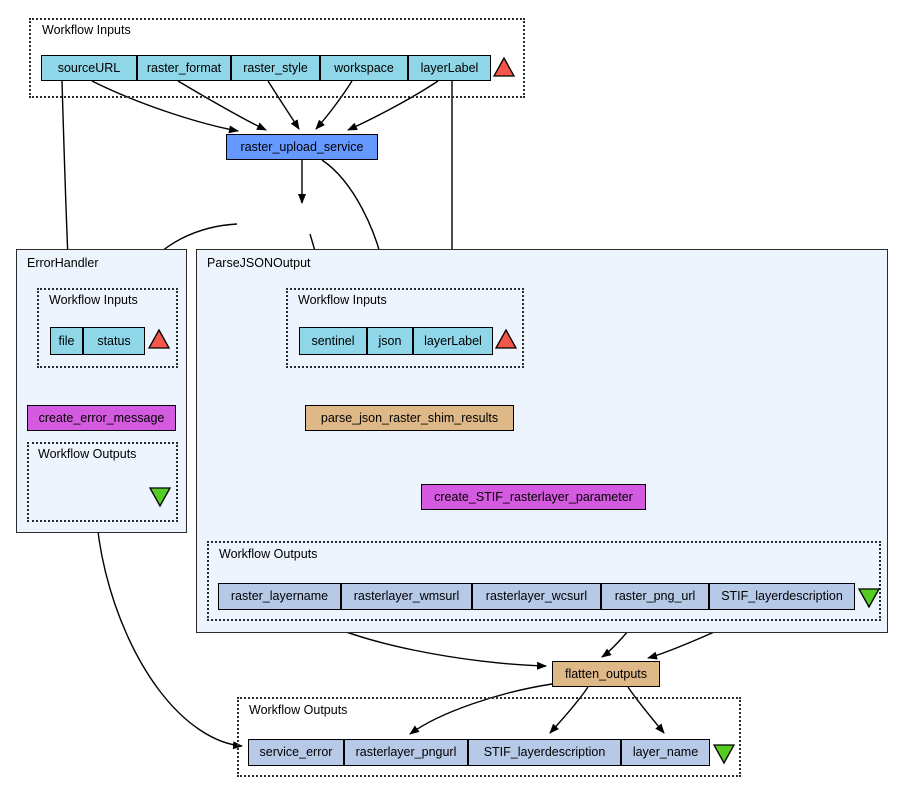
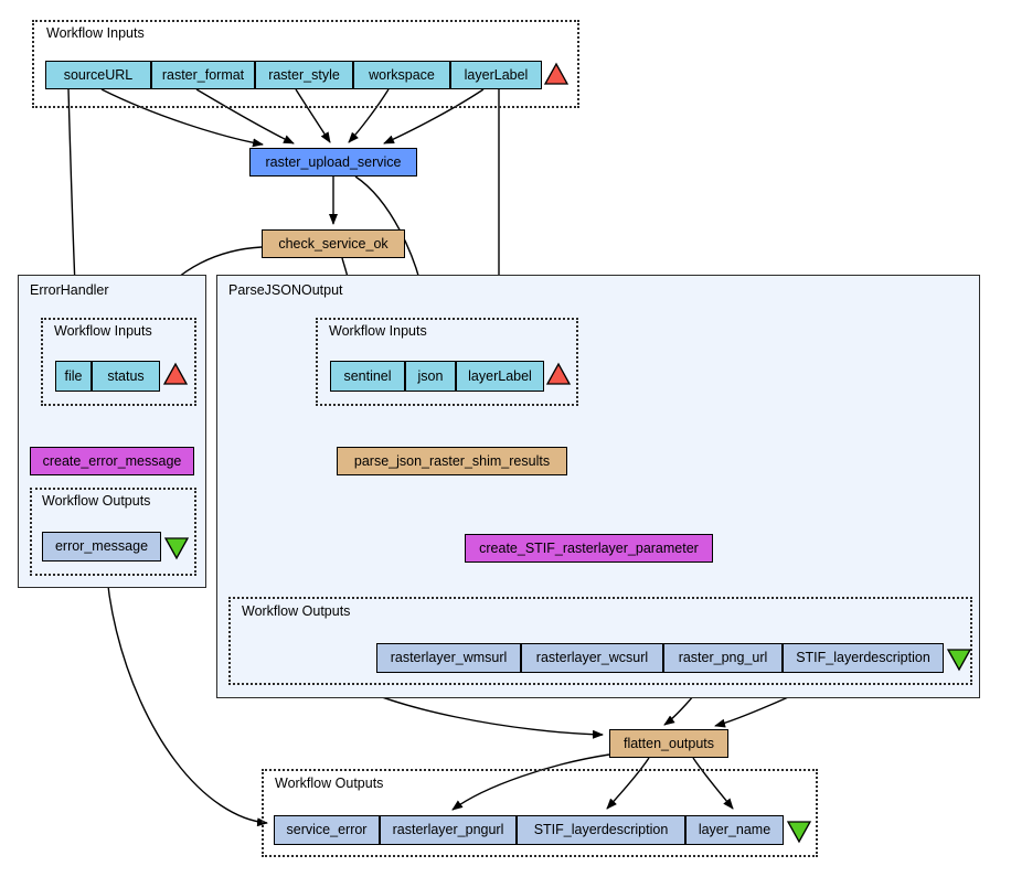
  Workflow Inputs
  ErrorHandler
  Workflow Inputs
  Workflow Outputs
  ParseJSONOutput
  Workflow Inputs
  Workflow Outputs
  Workflow Outputs
  sourceURL
  raster_format
  raster_style
  workspace
  layerLabel
  raster_upload_service
+ check_service_ok
  file
  status
  create_error_message
+ error_message
  sentinel
  json
  layerLabel
  parse_json_raster_shim_results
  create_STIF_rasterlayer_parameter
- raster_layername
  rasterlayer_wmsurl
  rasterlayer_wcsurl
  raster_png_url
  STIF_layerdescription
  flatten_outputs
  service_error
  rasterlayer_pngurl
  STIF_layerdescription
  layer_name
